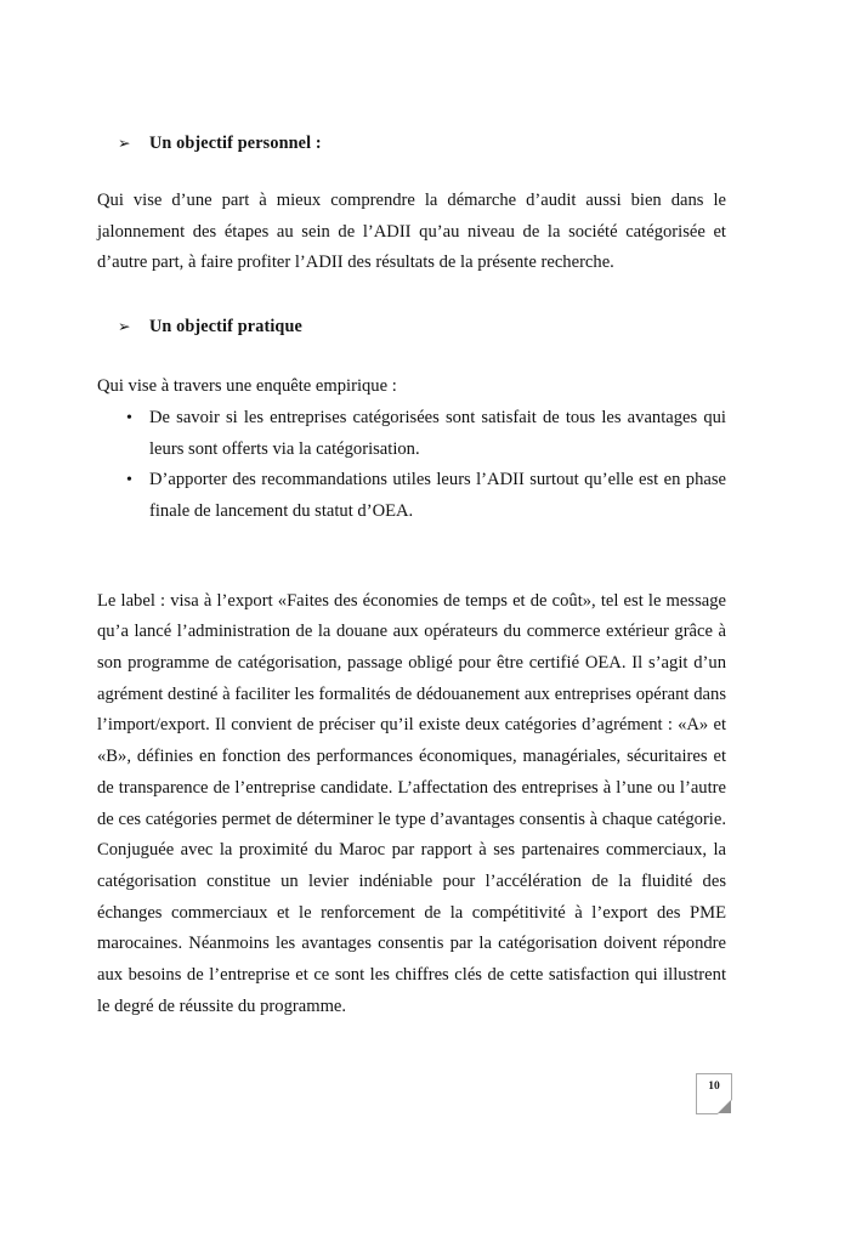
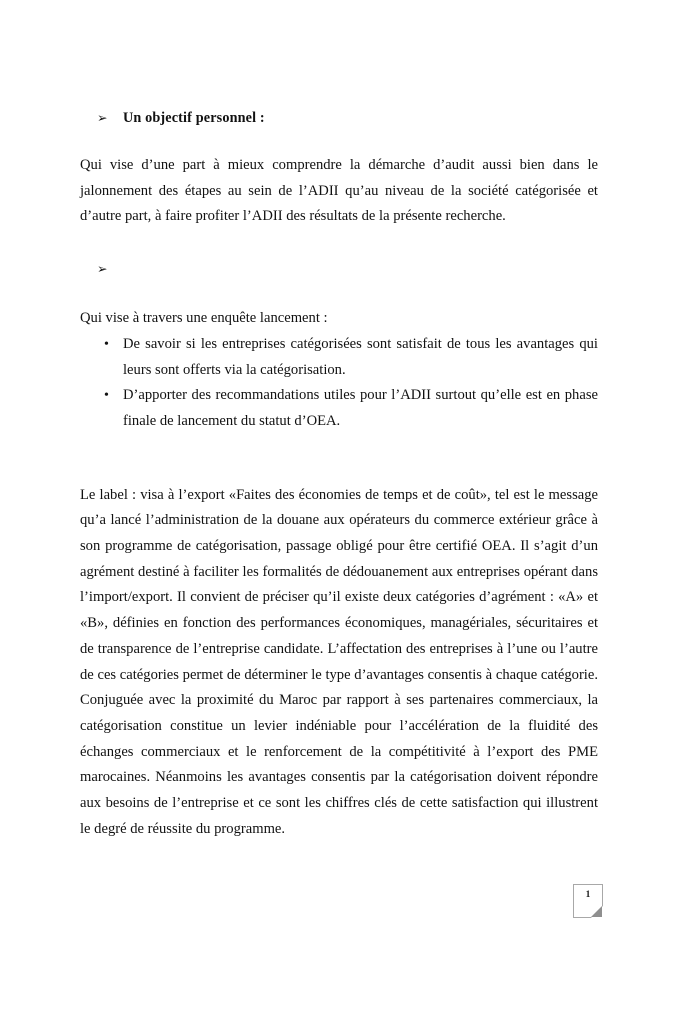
  ➢
  Un objectif personnel :
  Qui vise d’une part à mieux comprendre la démarche d’audit aussi bien dans le jalonnement des étapes au sein de l’ADII qu’au niveau de la société catégorisée et d’autre part, à faire profiter l’ADII des résultats de la présente recherche.
  ➢
- Un objectif pratique
- Qui vise à travers une enquête empirique :
+ Qui vise à travers une enquête lancement :
  De savoir si les entreprises catégorisées sont satisfait de tous les avantages qui leurs sont offerts via la catégorisation.
- D’apporter des recommandations utiles leurs l’ADII surtout qu’elle est en phase finale de lancement du statut d’OEA.
+ D’apporter des recommandations utiles pour l’ADII surtout qu’elle est en phase finale de lancement du statut d’OEA.
  Le label : visa à l’export «Faites des économies de temps et de coût», tel est le message qu’a lancé l’administration de la douane aux opérateurs du commerce extérieur grâce à son programme de catégorisation, passage obligé pour être certifié OEA. Il s’agit d’un agrément destiné à faciliter les formalités de dédouanement aux entreprises opérant dans l’import/export. Il convient de préciser qu’il existe deux catégories d’agrément : «A» et «B», définies en fonction des performances économiques, managériales, sécuritaires et de transparence de l’entreprise candidate. L’affectation des entreprises à l’une ou l’autre de ces catégories permet de déterminer le type d’avantages consentis à chaque catégorie. Conjuguée avec la proximité du Maroc par rapport à ses partenaires commerciaux, la catégorisation constitue un levier indéniable pour l’accélération de la fluidité des échanges commerciaux et le renforcement de la compétitivité à l’export des PME marocaines. Néanmoins les avantages consentis par la catégorisation doivent répondre aux besoins de l’entreprise et ce sont les chiffres clés de cette satisfaction qui illustrent le degré de réussite du programme.
- 10
+ 1
